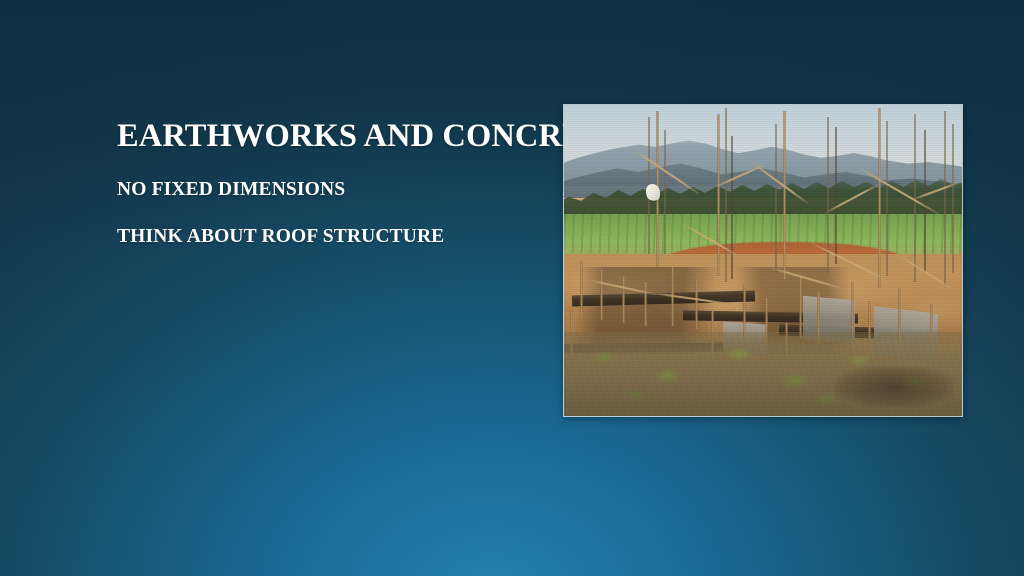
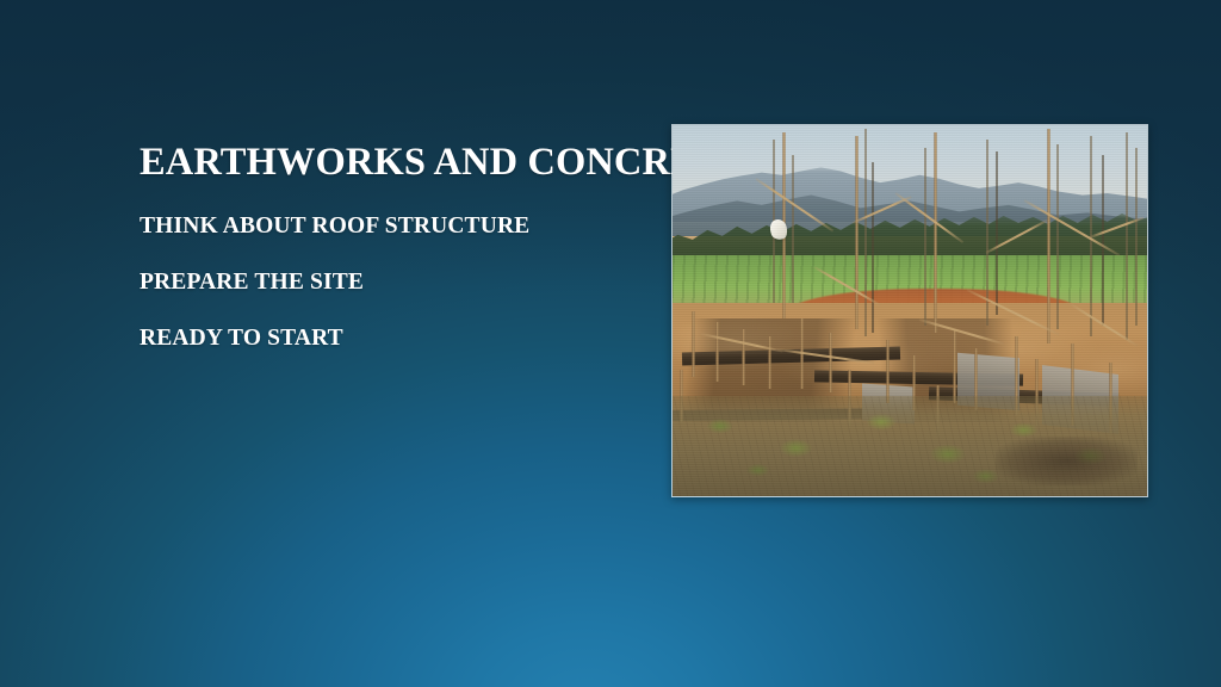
  EARTHWORKS AND CONCR
- NO FIXED DIMENSIONS
  THINK ABOUT ROOF STRUCTURE
+ PREPARE THE SITE
+ READY TO START
